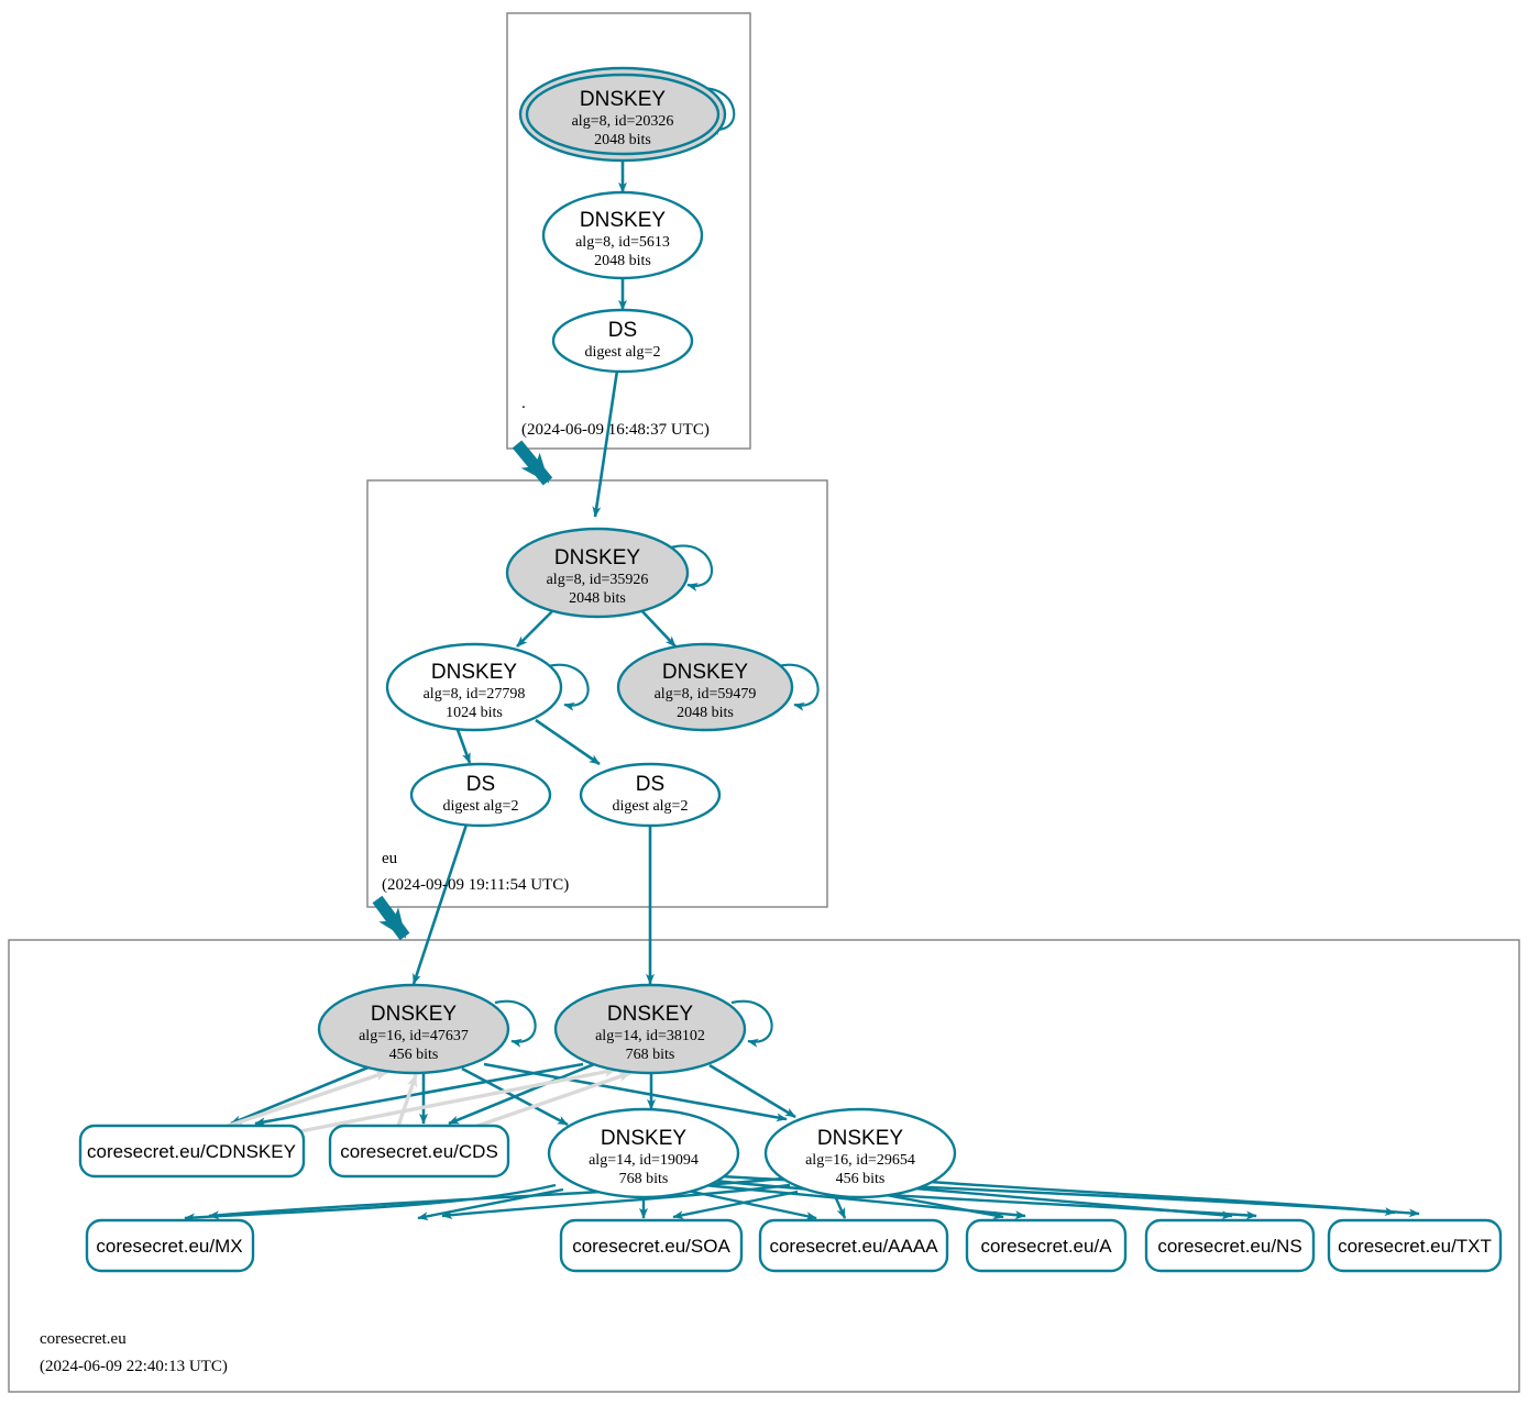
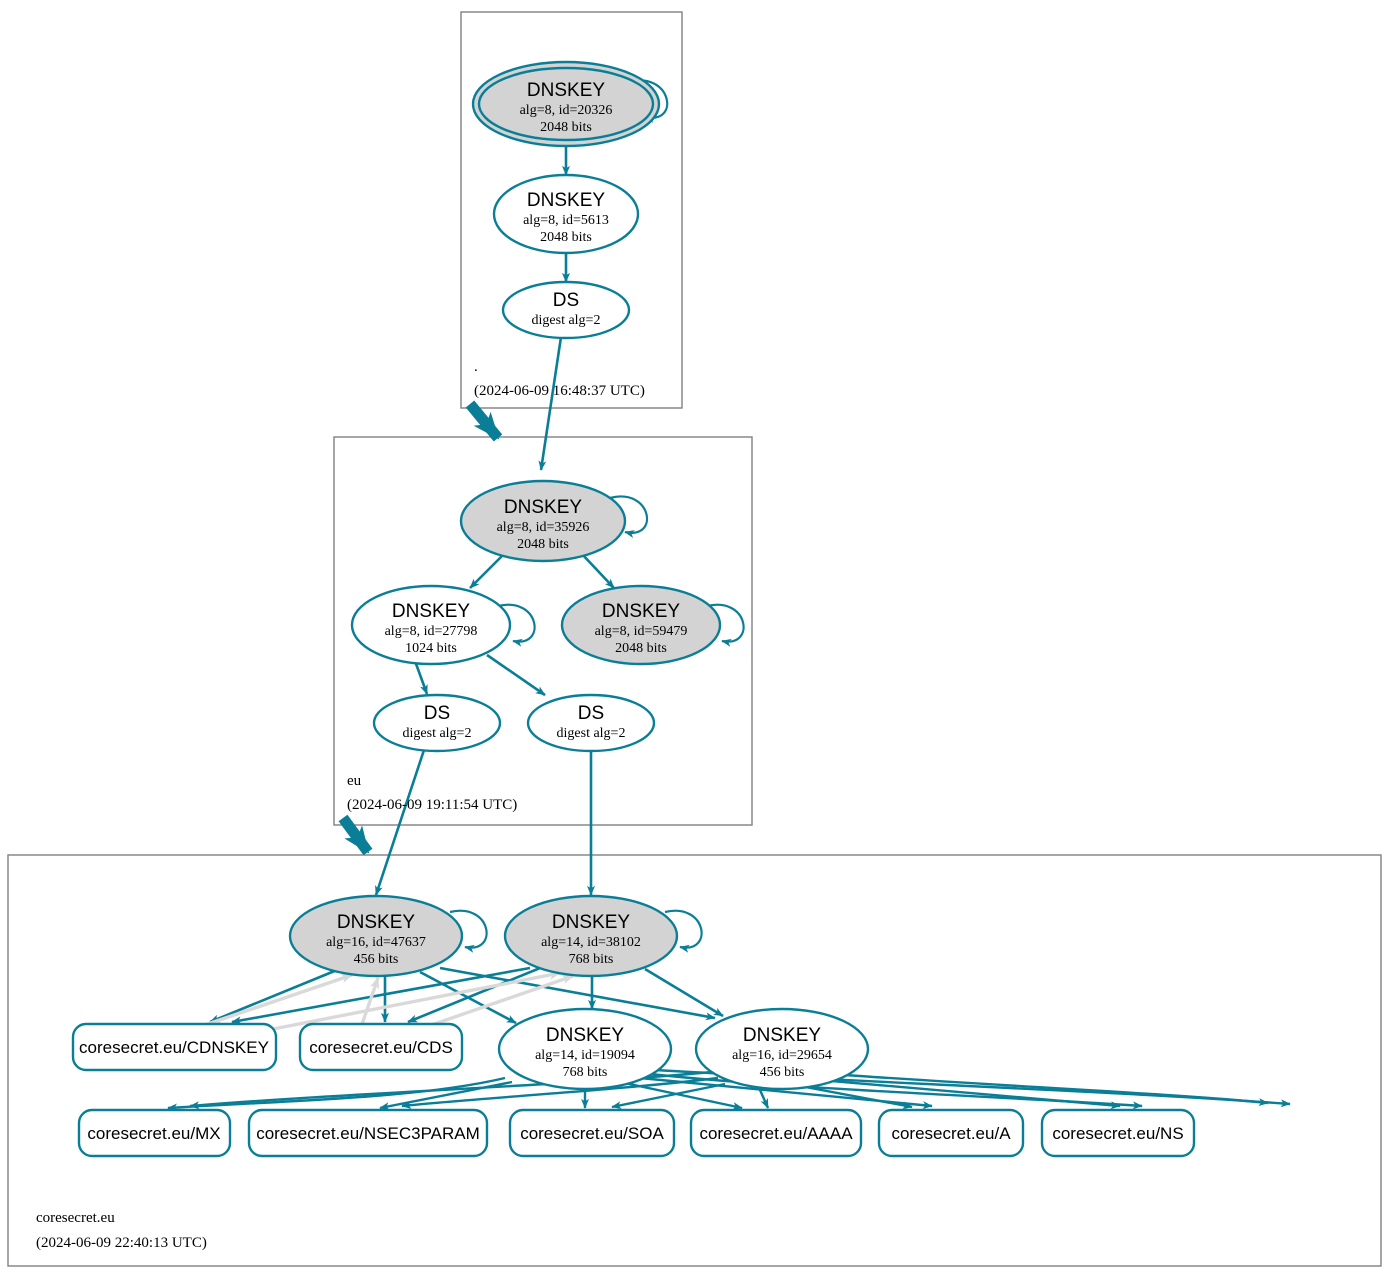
  DNSKEY
  alg=8, id=20326
  2048 bits
  DNSKEY
  alg=8, id=5613
  2048 bits
  DS
  digest alg=2
  .
  (2024-06-09 16:48:37 UTC)
  DNSKEY
  alg=8, id=35926
  2048 bits
  DNSKEY
  alg=8, id=27798
  1024 bits
  DNSKEY
  alg=8, id=59479
  2048 bits
  DS
  digest alg=2
  DS
  digest alg=2
  eu
- (2024-09-09 19:11:54 UTC)
+ (2024-06-09 19:11:54 UTC)
  DNSKEY
  alg=16, id=47637
  456 bits
  DNSKEY
  alg=14, id=38102
  768 bits
  DNSKEY
  alg=14, id=19094
  768 bits
  DNSKEY
  alg=16, id=29654
  456 bits
  coresecret.eu/CDNSKEY
  coresecret.eu/CDS
  coresecret.eu/MX
+ coresecret.eu/NSEC3PARAM
  coresecret.eu/SOA
  coresecret.eu/AAAA
  coresecret.eu/A
  coresecret.eu/NS
- coresecret.eu/TXT
  coresecret.eu
  (2024-06-09 22:40:13 UTC)
